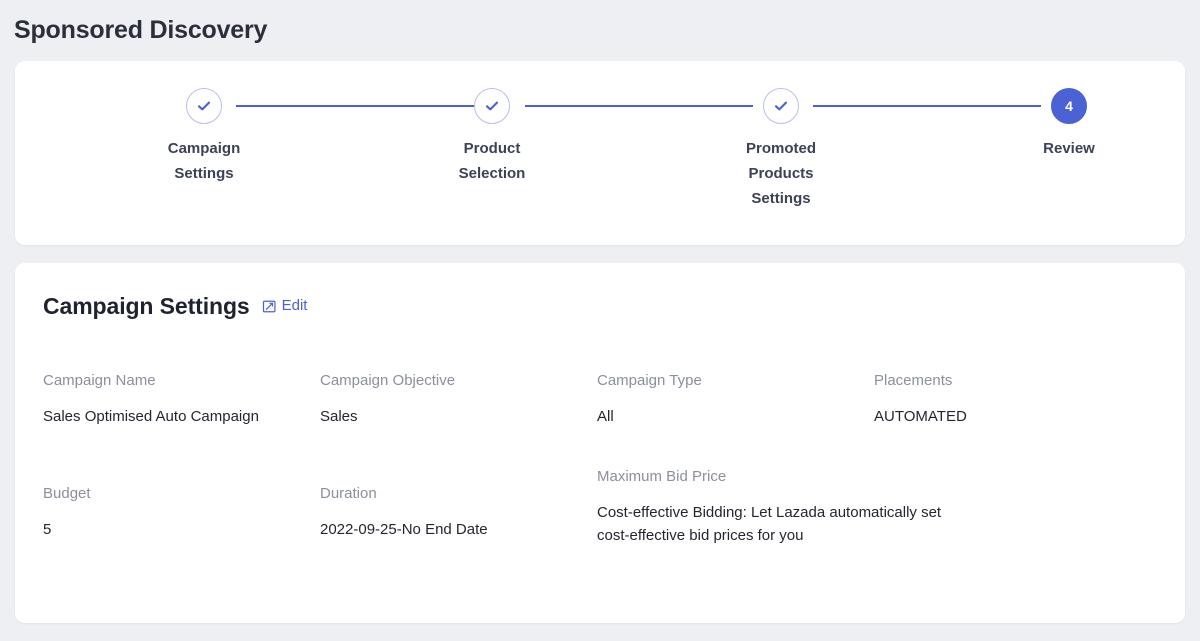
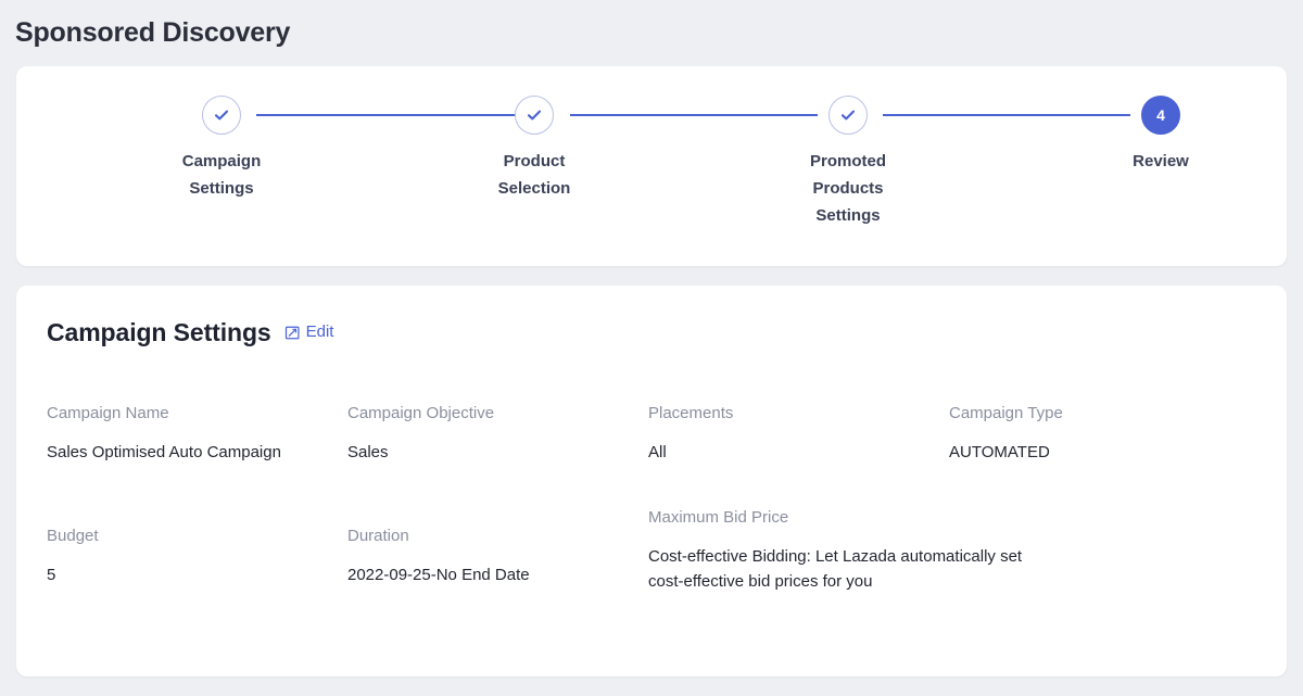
  Sponsored Discovery
  Campaign
  Settings
  Product
  Selection
  Promoted
  Products
  Settings
  4
  Review
  Campaign Settings
  Edit
  Campaign Name
  Sales Optimised Auto Campaign
  Campaign Objective
  Sales
- Campaign Type
+ Placements
  All
- Placements
+ Campaign Type
  AUTOMATED
  Budget
  5
  Duration
  2022-09-25-No End Date
  Maximum Bid Price
  Cost-effective Bidding: Let Lazada automatically set cost-effective bid prices for you
